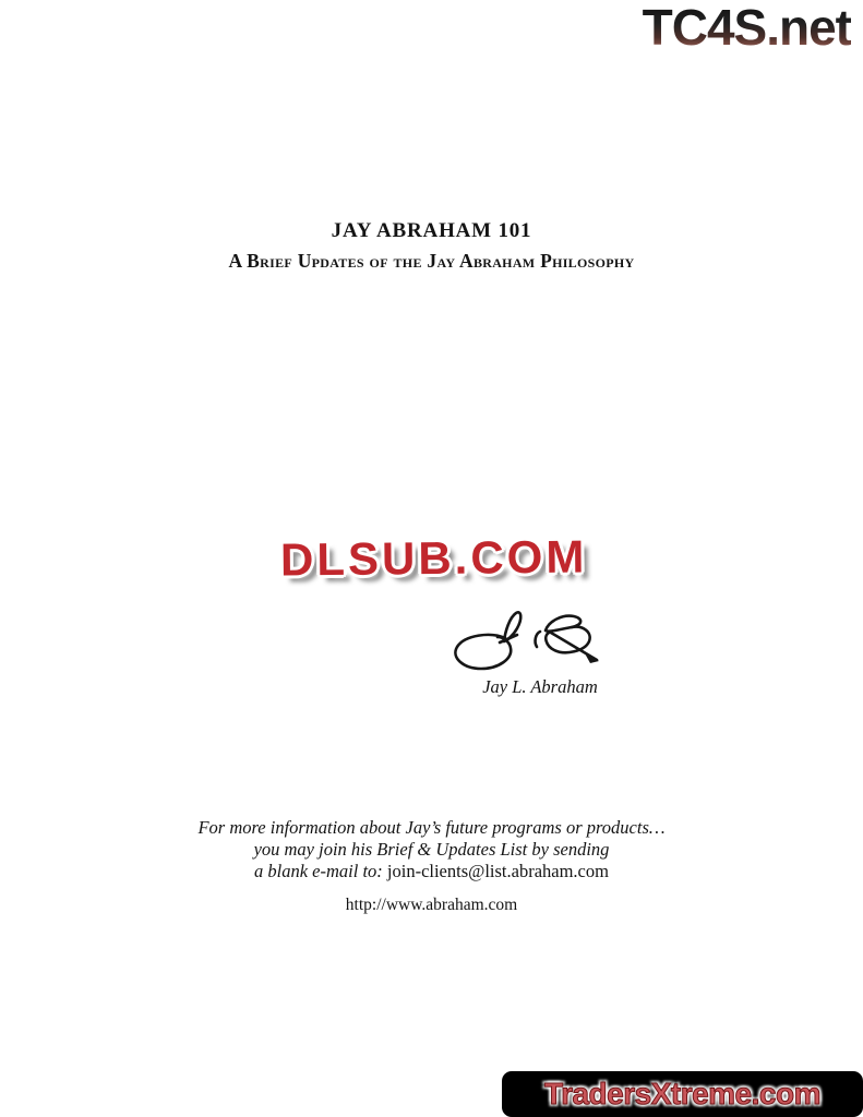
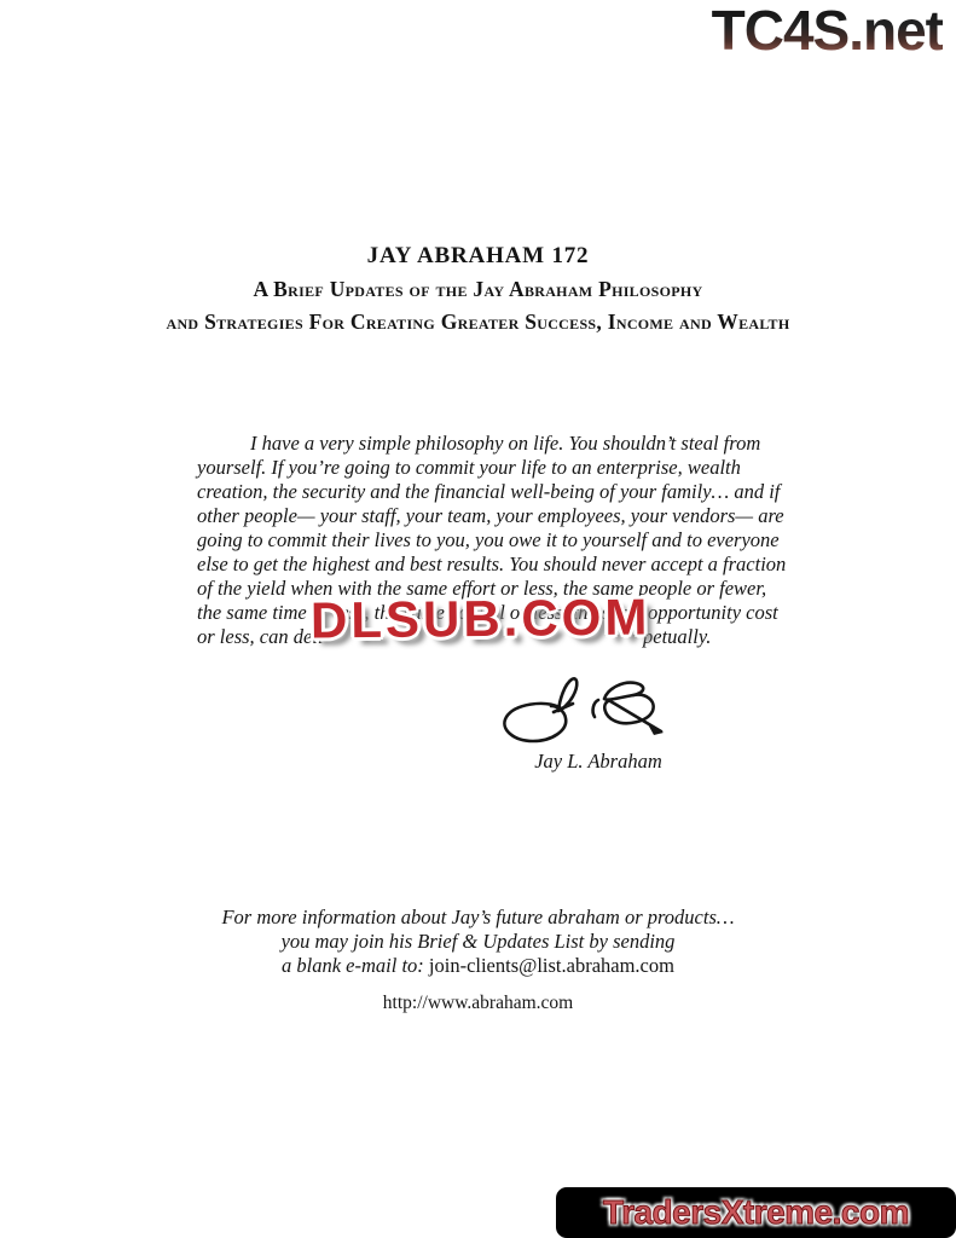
  TC4S.net
- JAY ABRAHAM 101
+ JAY ABRAHAM 172
  A Brief Updates of the Jay Abraham Philosophy
+ and Strategies For Creating Greater Success, Income and Wealth
+ I have a very simple philosophy on life. You shouldn’t steal from
+ yourself. If you’re going to commit your life to an enterprise, wealth
+ creation, the security and the financial well-being of your family… and if
+ other people— your staff, your team, your employees, your vendors— are
+ going to commit their lives to you, you owe it to yourself and to everyone
+ else to get the highest and best results. You should never accept a fraction
+ of the yield when with the same effort or less, the same people or fewer,
+ the same time or less, the same capital or less, the same opportunity cost
+ or less, can deli
+ petually.
  DLSUB.COM
  Jay L. Abraham
- For more information about Jay’s future programs or products…
+ For more information about Jay’s future abraham or products…
  you may join his Brief & Updates List by sending
  a blank e-mail to: join-clients@list.abraham.com
  http://www.abraham.com
  TradersXtreme.com
